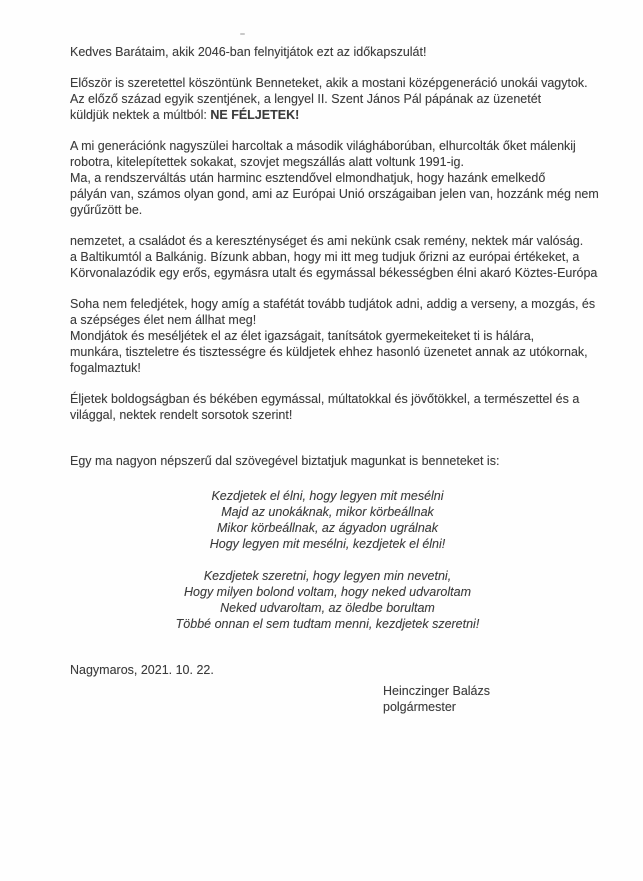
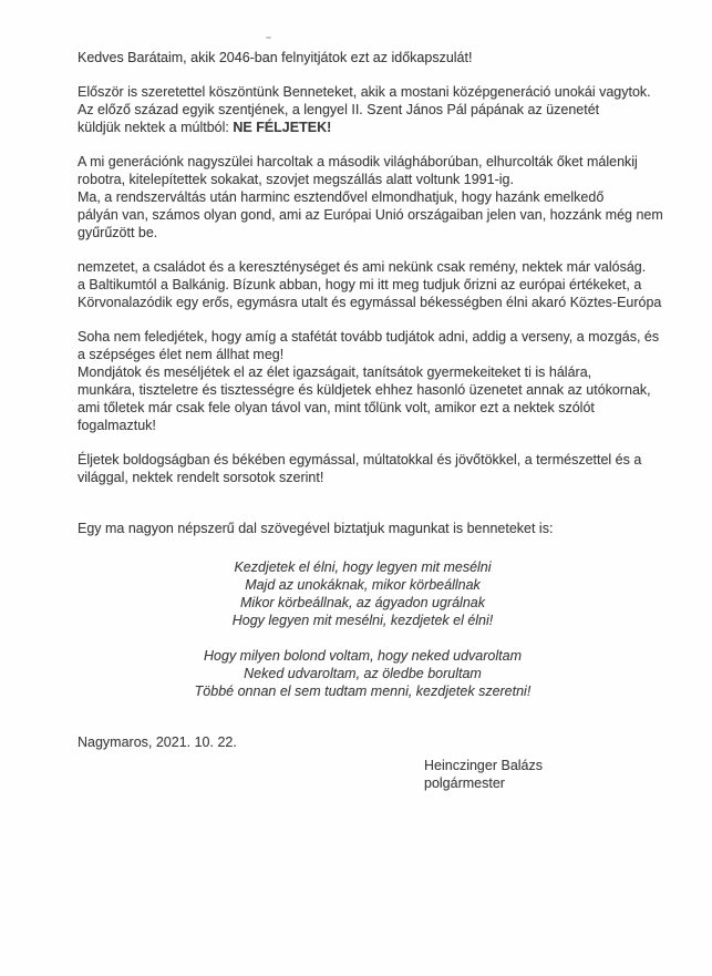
  Kedves Barátaim, akik 2046-ban felnyitjátok ezt az időkapszulát!
  Először is szeretettel köszöntünk Benneteket, akik a mostani középgeneráció unokái vagytok.
  Az előző század egyik szentjének, a lengyel II. Szent János Pál pápának az üzenetét
  küldjük nektek a múltból: NE FÉLJETEK!
  A mi generációnk nagyszülei harcoltak a második világháborúban, elhurcolták őket málenkij
  robotra, kitelepítettek sokakat, szovjet megszállás alatt voltunk 1991-ig.
  Ma, a rendszerváltás után harminc esztendővel elmondhatjuk, hogy hazánk emelkedő
  pályán van, számos olyan gond, ami az Európai Unió országaiban jelen van, hozzánk még nem
  gyűrűzött be.
  nemzetet, a családot és a kereszténységet és ami nekünk csak remény, nektek már valóság.
  a Baltikumtól a Balkánig. Bízunk abban, hogy mi itt meg tudjuk őrizni az európai értékeket, a
  Körvonalazódik egy erős, egymásra utalt és egymással békességben élni akaró Köztes-Európa
  Soha nem feledjétek, hogy amíg a stafétát tovább tudjátok adni, addig a verseny, a mozgás, és
  a szépséges élet nem állhat meg!
  Mondjátok és meséljétek el az élet igazságait, tanítsátok gyermekeiteket ti is hálára,
  munkára, tiszteletre és tisztességre és küldjetek ehhez hasonló üzenetet annak az utókornak,
+ ami tőletek már csak fele olyan távol van, mint tőlünk volt, amikor ezt a nektek szólót
  fogalmaztuk!
  Éljetek boldogságban és békében egymással, múltatokkal és jövőtökkel, a természettel és a
  világgal, nektek rendelt sorsotok szerint!
  Egy ma nagyon népszerű dal szövegével biztatjuk magunkat is benneteket is:
  Kezdjetek el élni, hogy legyen mit mesélni
  Majd az unokáknak, mikor körbeállnak
  Mikor körbeállnak, az ágyadon ugrálnak
  Hogy legyen mit mesélni, kezdjetek el élni!
- Kezdjetek szeretni, hogy legyen min nevetni,
  Hogy milyen bolond voltam, hogy neked udvaroltam
  Neked udvaroltam, az öledbe borultam
  Többé onnan el sem tudtam menni, kezdjetek szeretni!
  Nagymaros, 2021. 10. 22.
  Heinczinger Balázs
  polgármester
